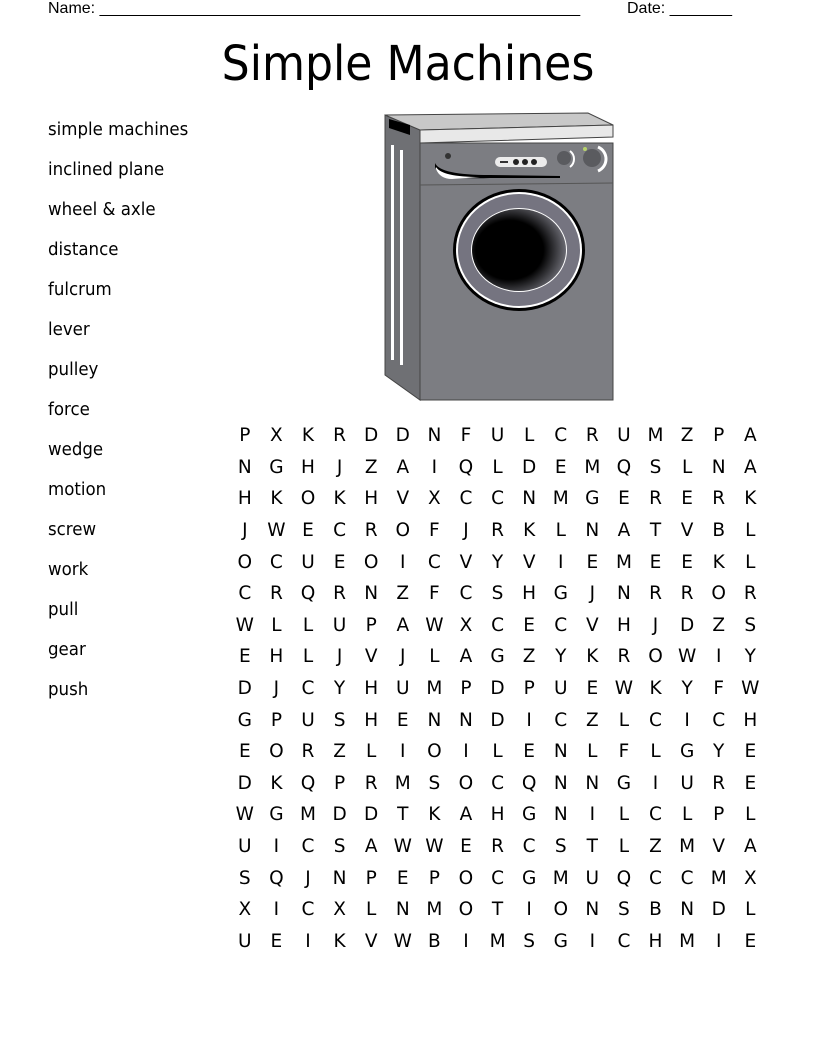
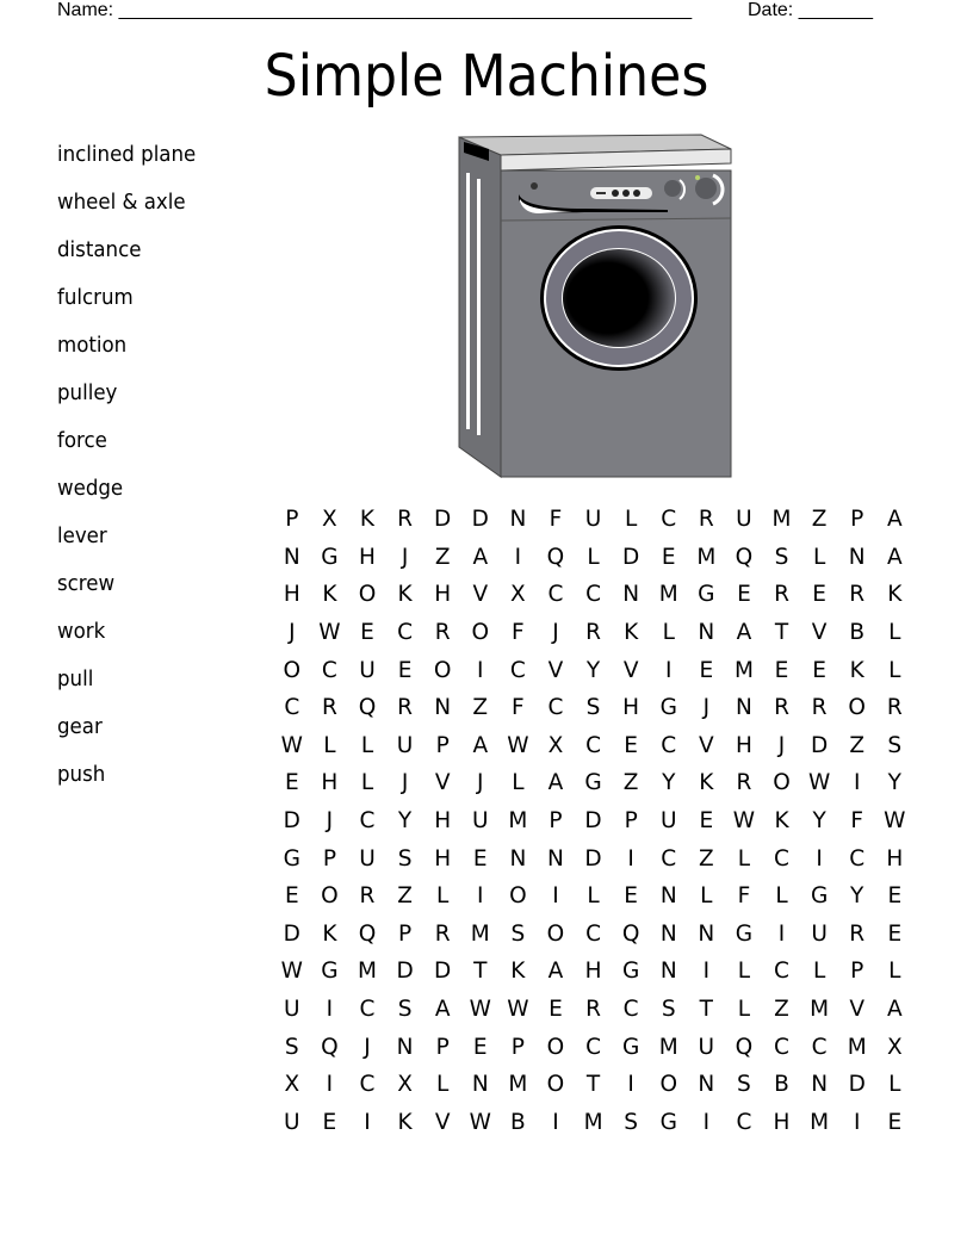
  Name: ______________________________________________________
  Date: _______
  Simple Machines
- simple machines
  inclined plane
  wheel & axle
  distance
  fulcrum
- lever
+ motion
  pulley
  force
  wedge
- motion
+ lever
  screw
  work
  pull
  gear
  push
  P	X	K	R	D	D	N	F	U	L	C	R	U	M	Z	P	A
  N	G	H	J	Z	A	I	Q	L	D	E	M	Q	S	L	N	A
  H	K	O	K	H	V	X	C	C	N	M	G	E	R	E	R	K
  J	W	E	C	R	O	F	J	R	K	L	N	A	T	V	B	L
  O	C	U	E	O	I	C	V	Y	V	I	E	M	E	E	K	L
  C	R	Q	R	N	Z	F	C	S	H	G	J	N	R	R	O	R
  W	L	L	U	P	A	W	X	C	E	C	V	H	J	D	Z	S
  E	H	L	J	V	J	L	A	G	Z	Y	K	R	O	W	I	Y
  D	J	C	Y	H	U	M	P	D	P	U	E	W	K	Y	F	W
  G	P	U	S	H	E	N	N	D	I	C	Z	L	C	I	C	H
  E	O	R	Z	L	I	O	I	L	E	N	L	F	L	G	Y	E
  D	K	Q	P	R	M	S	O	C	Q	N	N	G	I	U	R	E
  W	G	M	D	D	T	K	A	H	G	N	I	L	C	L	P	L
  U	I	C	S	A	W	W	E	R	C	S	T	L	Z	M	V	A
  S	Q	J	N	P	E	P	O	C	G	M	U	Q	C	C	M	X
  X	I	C	X	L	N	M	O	T	I	O	N	S	B	N	D	L
  U	E	I	K	V	W	B	I	M	S	G	I	C	H	M	I	E
